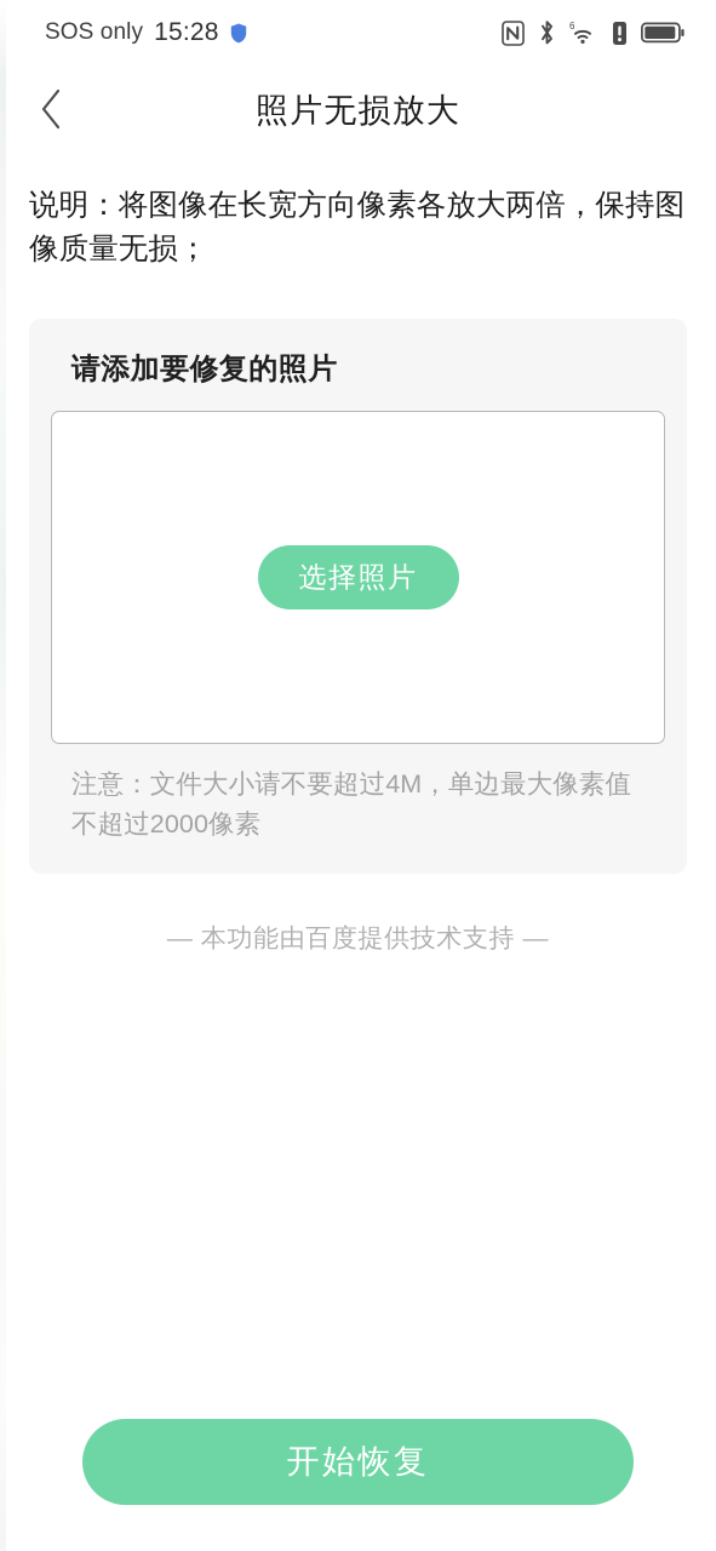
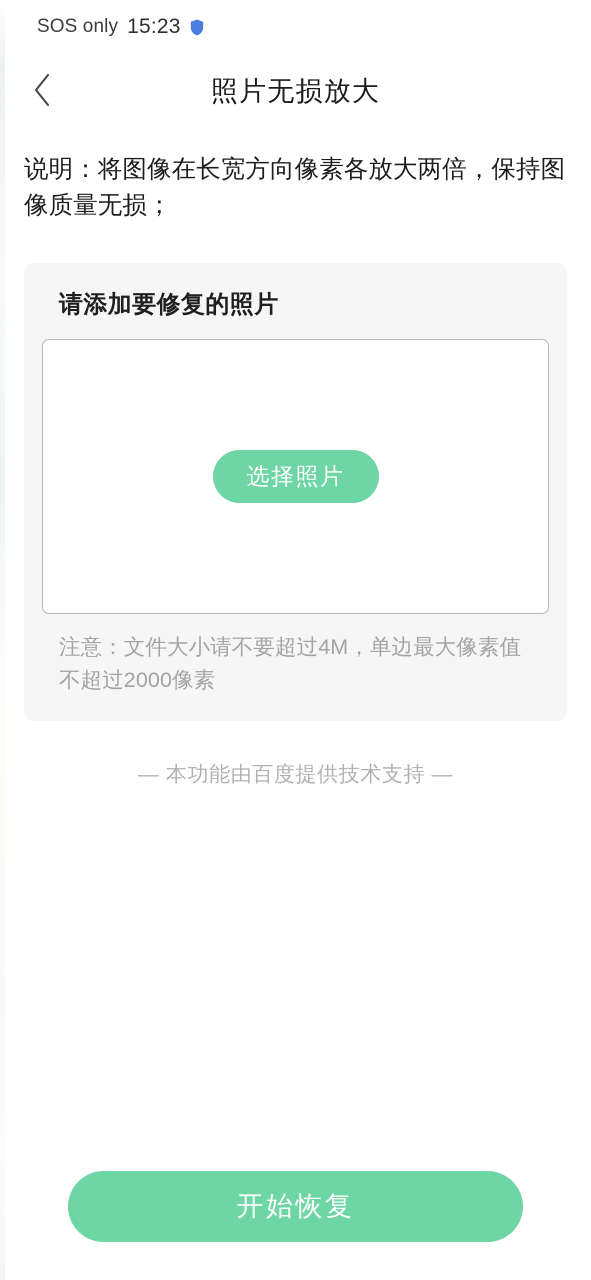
  SOS only
- 15:28
+ 15:23
- 6
  照片无损放大
  说明：将图像在长宽方向像素各放大两倍，保持图像质量无损；
  请添加要修复的照片
  选择照片
  注意：文件大小请不要超过4M，单边最大像素值不超过2000像素
  — 本功能由百度提供技术支持 —
  开始恢复
